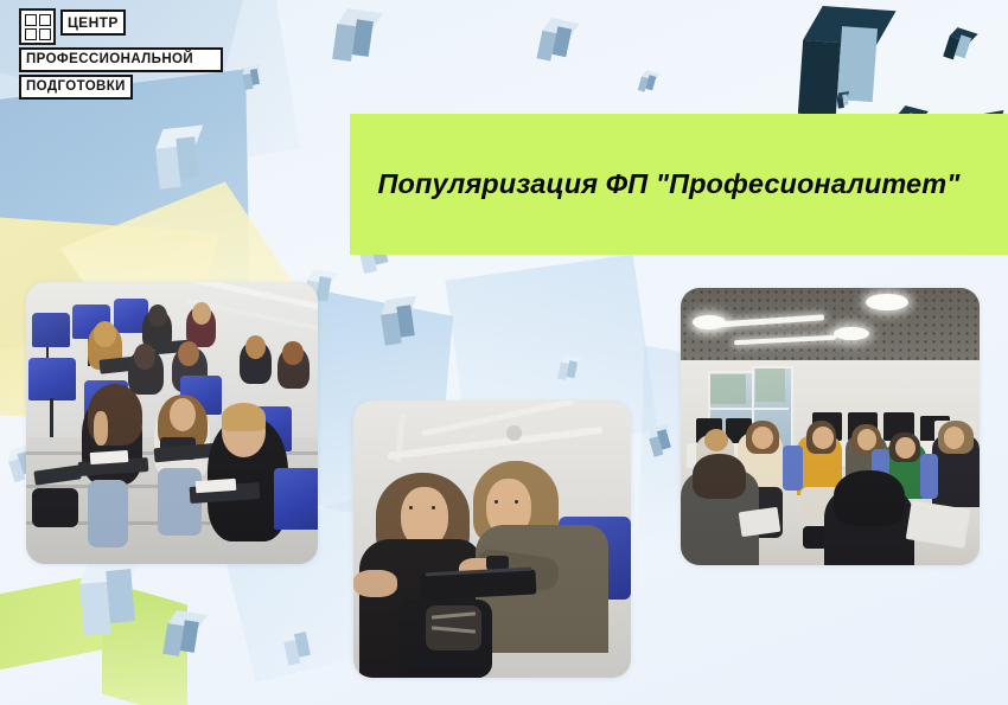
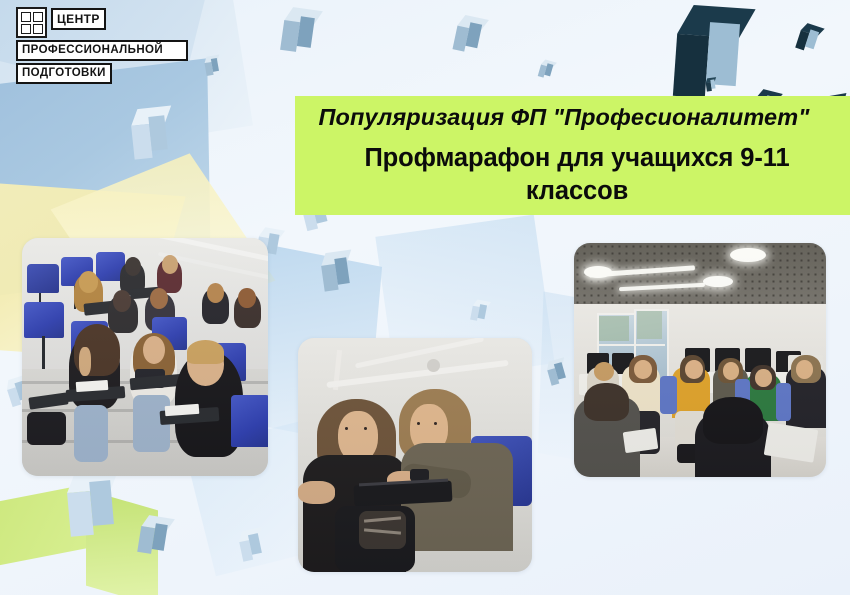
  ЦЕНТР
  ПРОФЕССИОНАЛЬНОЙ
  ПОДГОТОВКИ
  Популяризация ФП "Професионалитет"
+ Профмарафон для учащихся 9-11 классов
